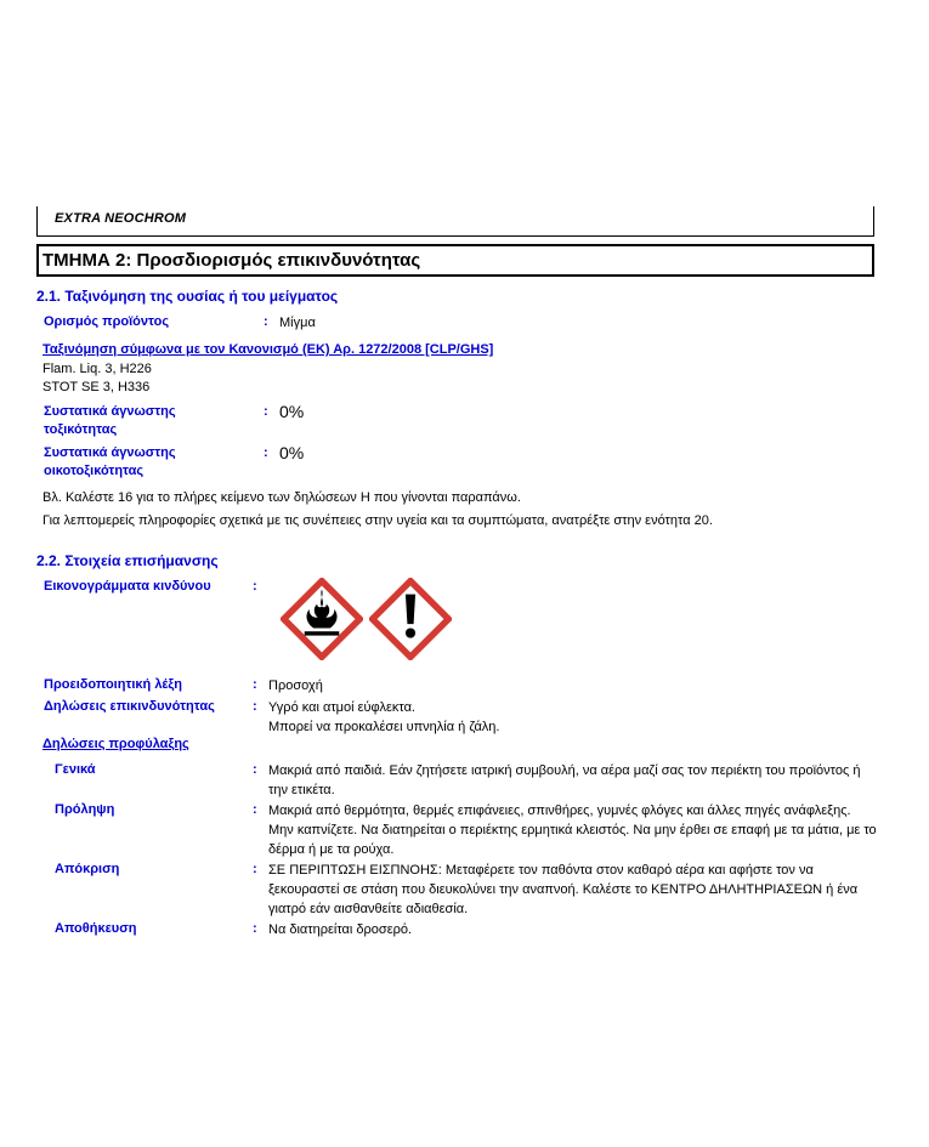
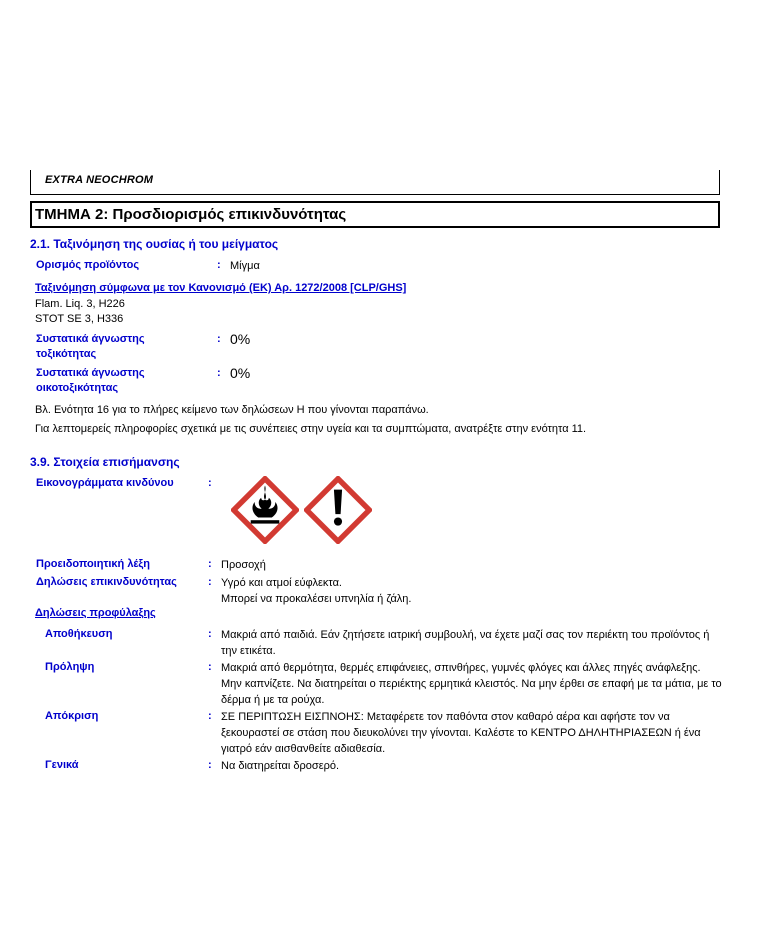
  EXTRA NEOCHROM
  ΤΜΗΜΑ 2: Προσδιορισμός επικινδυνότητας
  2.1. Ταξινόμηση της ουσίας ή του μείγματος
  Ορισμός προϊόντος
  :
  Μίγμα
  Ταξινόμηση σύμφωνα με τον Κανονισμό (ΕΚ) Αρ. 1272/2008 [CLP/GHS]
  Flam. Liq. 3, H226
  STOT SE 3, H336
  Συστατικά άγνωστης τοξικότητας
  :
  0%
  Συστατικά άγνωστης οικοτοξικότητας
  :
  0%
- Βλ. Καλέστε 16 για το πλήρες κείμενο των δηλώσεων Η που γίνονται παραπάνω.
+ Βλ. Ενότητα 16 για το πλήρες κείμενο των δηλώσεων Η που γίνονται παραπάνω.
- Για λεπτομερείς πληροφορίες σχετικά με τις συνέπειες στην υγεία και τα συμπτώματα, ανατρέξτε στην ενότητα 20.
+ Για λεπτομερείς πληροφορίες σχετικά με τις συνέπειες στην υγεία και τα συμπτώματα, ανατρέξτε στην ενότητα 11.
- 2.2. Στοιχεία επισήμανσης
+ 3.9. Στοιχεία επισήμανσης
  Εικονογράμματα κινδύνου
  :
  Προειδοποιητική λέξη
  :
  Προσοχή
  Δηλώσεις επικινδυνότητας
  :
  Υγρό και ατμοί εύφλεκτα.
  Μπορεί να προκαλέσει υπνηλία ή ζάλη.
  Δηλώσεις προφύλαξης
- Γενικά
+ Αποθήκευση
  :
- Μακριά από παιδιά. Εάν ζητήσετε ιατρική συμβουλή, να αέρα μαζί σας τον περιέκτη του προϊόντος ή την ετικέτα.
+ Μακριά από παιδιά. Εάν ζητήσετε ιατρική συμβουλή, να έχετε μαζί σας τον περιέκτη του προϊόντος ή την ετικέτα.
  Πρόληψη
  :
  Μακριά από θερμότητα, θερμές επιφάνειες, σπινθήρες, γυμνές φλόγες και άλλες πηγές ανάφλεξης. Μην καπνίζετε. Να διατηρείται ο περιέκτης ερμητικά κλειστός. Να μην έρθει σε επαφή με τα μάτια, με το δέρμα ή με τα ρούχα.
  Απόκριση
  :
- ΣΕ ΠΕΡΙΠΤΩΣΗ ΕΙΣΠΝΟΗΣ: Μεταφέρετε τον παθόντα στον καθαρό αέρα και αφήστε τον να ξεκουραστεί σε στάση που διευκολύνει την αναπνοή. Καλέστε το ΚΕΝΤΡΟ ΔΗΛΗΤΗΡΙΑΣΕΩΝ ή ένα γιατρό εάν αισθανθείτε αδιαθεσία.
+ ΣΕ ΠΕΡΙΠΤΩΣΗ ΕΙΣΠΝΟΗΣ: Μεταφέρετε τον παθόντα στον καθαρό αέρα και αφήστε τον να ξεκουραστεί σε στάση που διευκολύνει την γίνονται. Καλέστε το ΚΕΝΤΡΟ ΔΗΛΗΤΗΡΙΑΣΕΩΝ ή ένα γιατρό εάν αισθανθείτε αδιαθεσία.
- Αποθήκευση
+ Γενικά
  :
  Να διατηρείται δροσερό.
